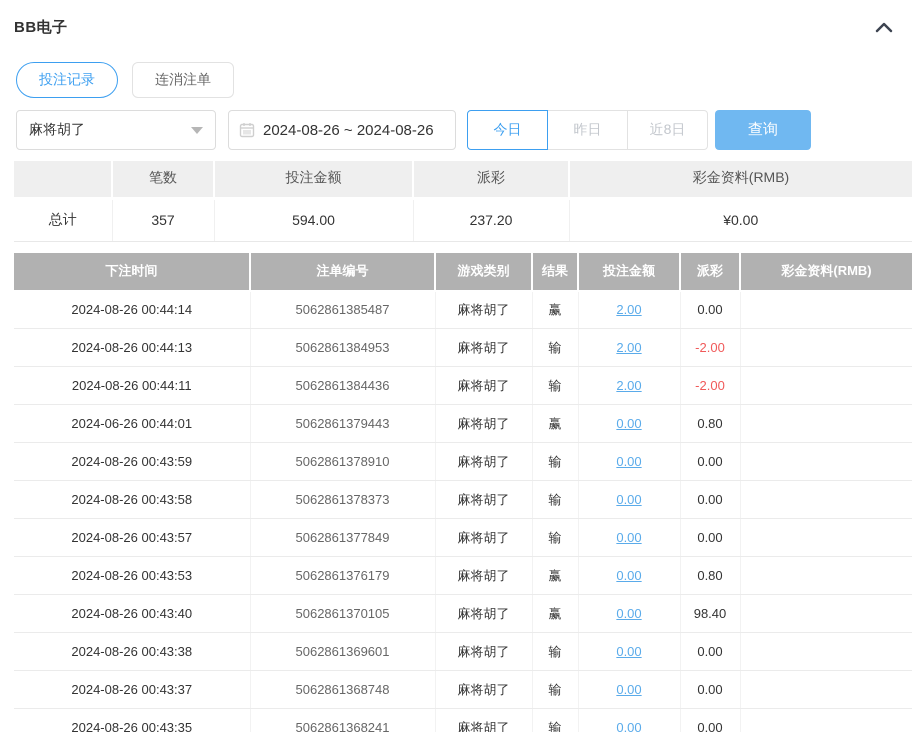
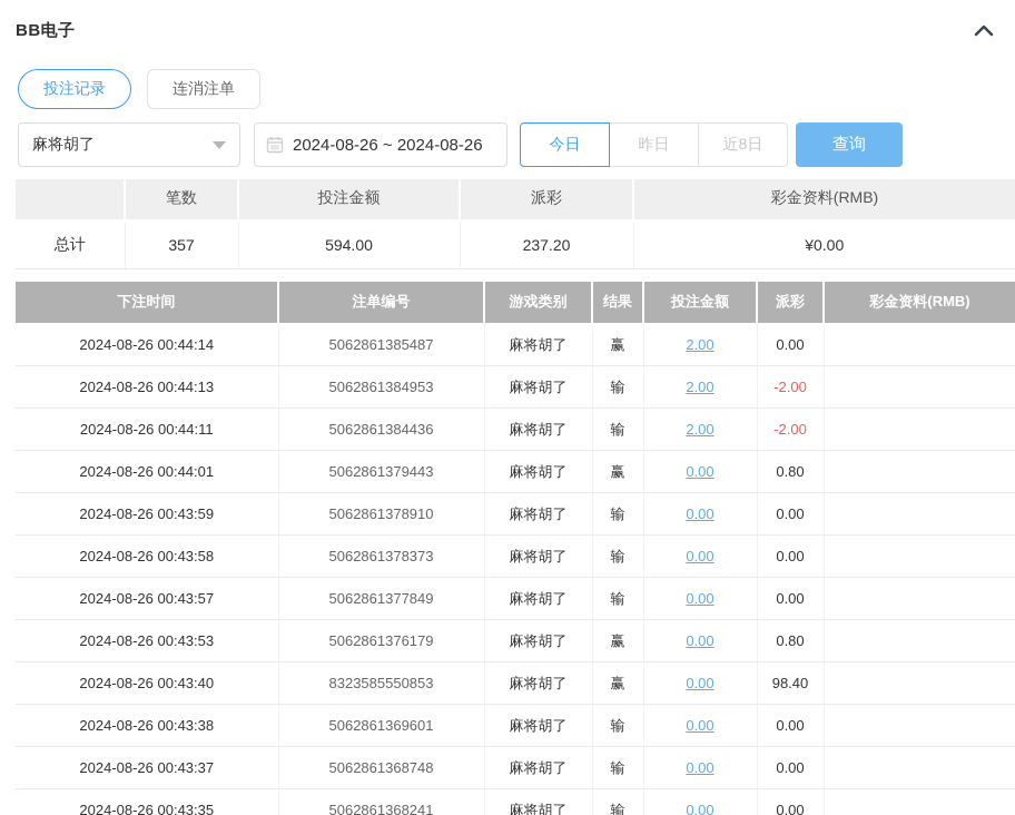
  BB电子
  投注记录
  连消注单
  麻将胡了
  2024-08-26 ~ 2024-08-26
  今日
  昨日
  近8日
  查询
  	笔数	投注金额	派彩	彩金资料(RMB)
  总计	357	594.00	237.20	¥0.00
  下注时间	注单编号	游戏类别	结果	投注金额	派彩	彩金资料(RMB)
  2024-08-26 00:44:14	5062861385487	麻将胡了	赢	2.00	0.00
  2024-08-26 00:44:13	5062861384953	麻将胡了	输	2.00	-2.00
  2024-08-26 00:44:11	5062861384436	麻将胡了	输	2.00	-2.00
- 2024-06-26 00:44:01	5062861379443	麻将胡了	赢	0.00	0.80
+ 2024-08-26 00:44:01	5062861379443	麻将胡了	赢	0.00	0.80
  2024-08-26 00:43:59	5062861378910	麻将胡了	输	0.00	0.00
  2024-08-26 00:43:58	5062861378373	麻将胡了	输	0.00	0.00
  2024-08-26 00:43:57	5062861377849	麻将胡了	输	0.00	0.00
  2024-08-26 00:43:53	5062861376179	麻将胡了	赢	0.00	0.80
- 2024-08-26 00:43:40	5062861370105	麻将胡了	赢	0.00	98.40
+ 2024-08-26 00:43:40	8323585550853	麻将胡了	赢	0.00	98.40
  2024-08-26 00:43:38	5062861369601	麻将胡了	输	0.00	0.00
  2024-08-26 00:43:37	5062861368748	麻将胡了	输	0.00	0.00
  2024-08-26 00:43:35	5062861368241	麻将胡了	输	0.00	0.00
